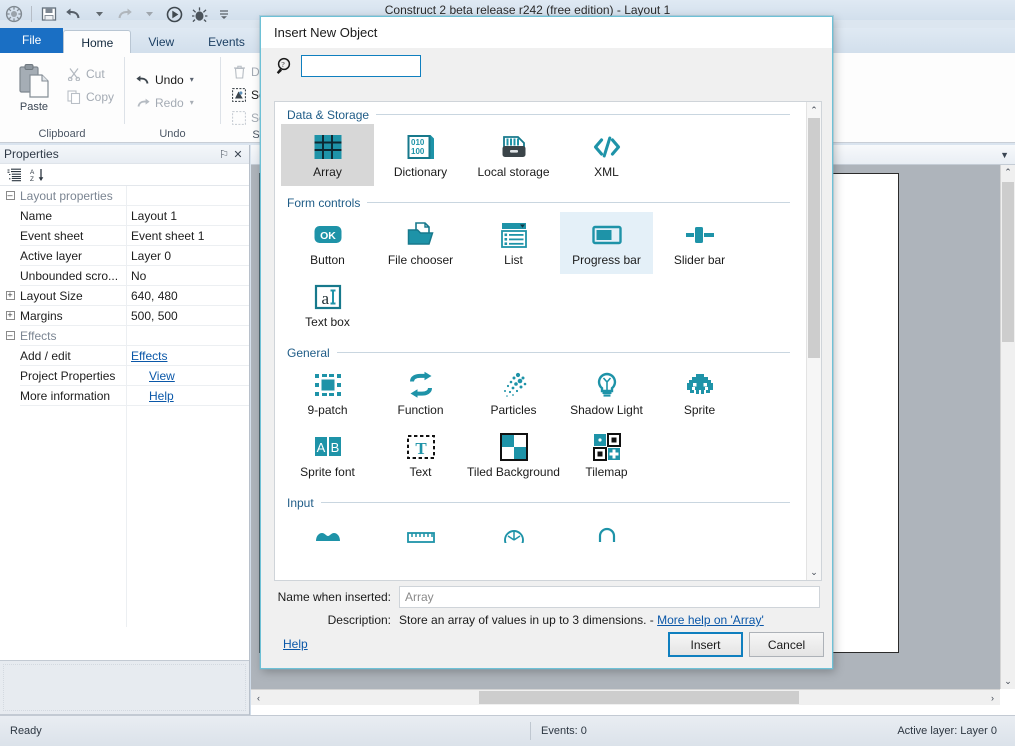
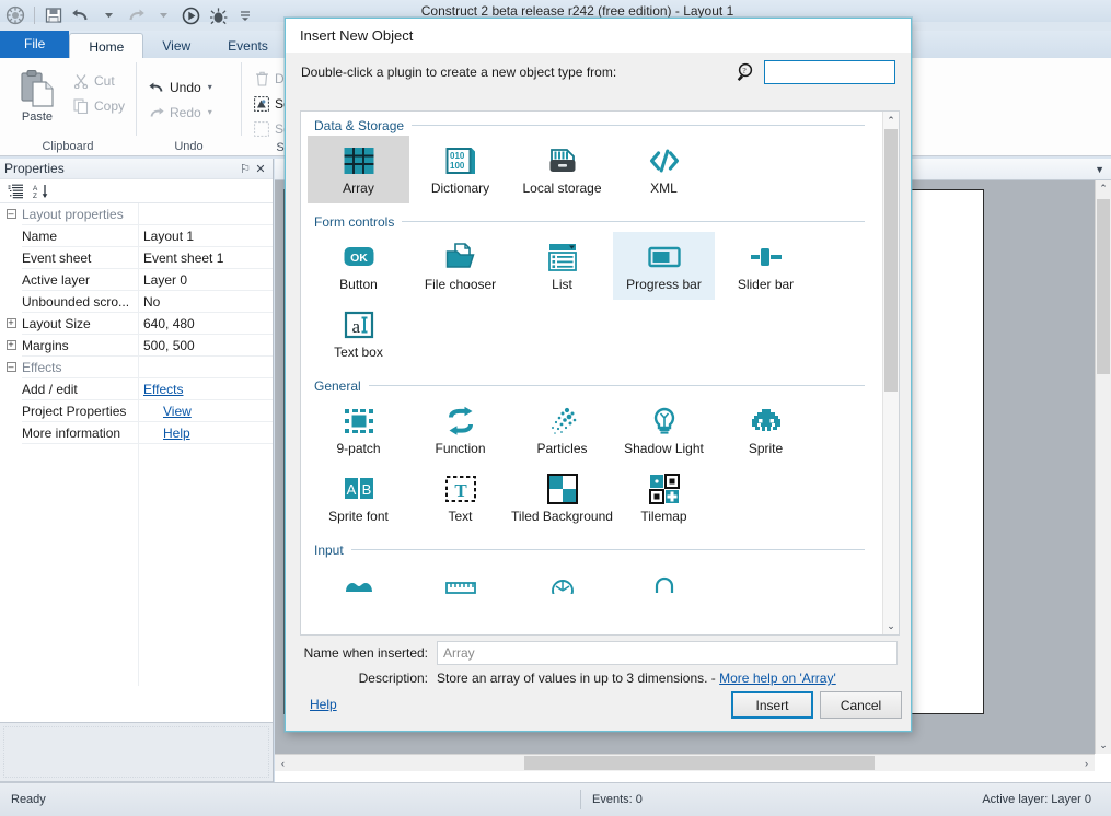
  Construct 2 beta release r242 (free edition) - Layout 1
  File
  Home
  View
  Events
  Paste
  Cut
  Copy
  Clipboard
  Undo
  ▾
  Redo
  ▾
  Undo
  Properties
  ⚐
  ✕
  –
  Layout properties
  Name
  Layout 1
  Event sheet
  Event sheet 1
  Active layer
  Layer 0
  Unbounded scro...
  No
  +
  Layout Size
  640, 480
  +
  Margins
  500, 500
  –
  Effects
  Add / edit
  Effects
  Project Properties
  View
  More information
  Help
  ▼
  ⌃
  ⌄
  ‹
  ›
  Ready
  Events: 0
  Active layer: Layer 0
  Insert New Object
+ Double-click a plugin to create a new object type from:
  ?
  Data & Storage
  Array
  010
  100
  Dictionary
  Local storage
  XML
  Form controls
  OK
  Button
  File chooser
  List
  Progress bar
  Slider bar
  a
  Text box
  General
  9-patch
  Function
  Particles
  Shadow Light
  Sprite
  A
  B
  Sprite font
  T
  Text
  Tiled Background
  Tilemap
  Input
  ⌃
  ⌄
  Name when inserted:
  Array
  Description:
  Store an array of values in up to 3 dimensions. - More help on 'Array'
  Help
  Insert
  Cancel
